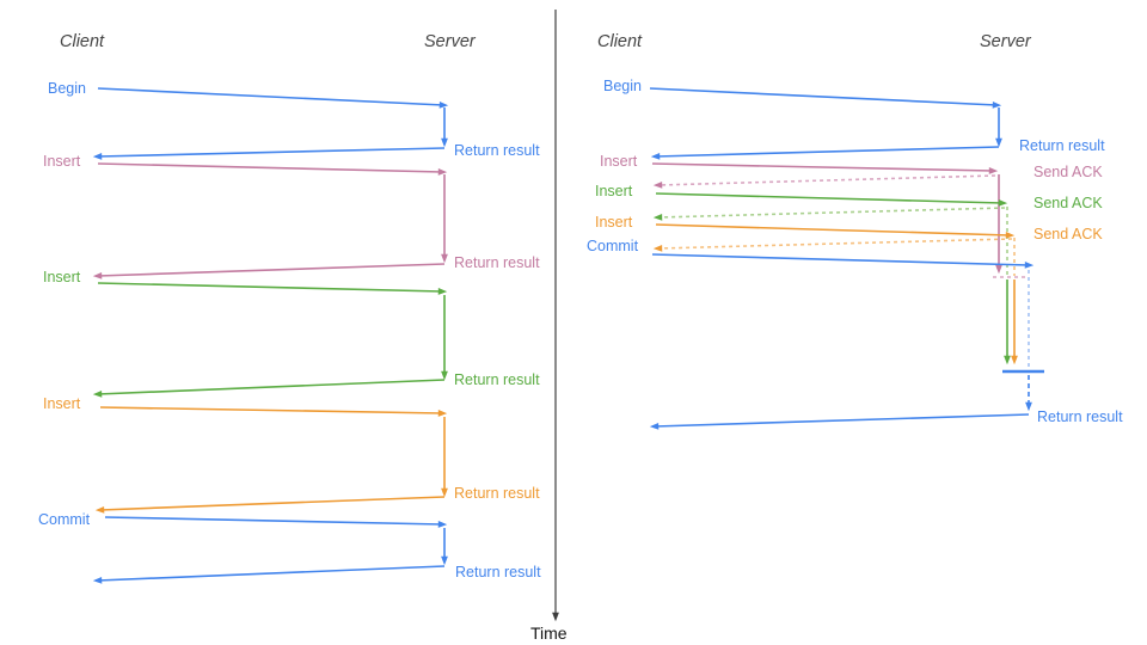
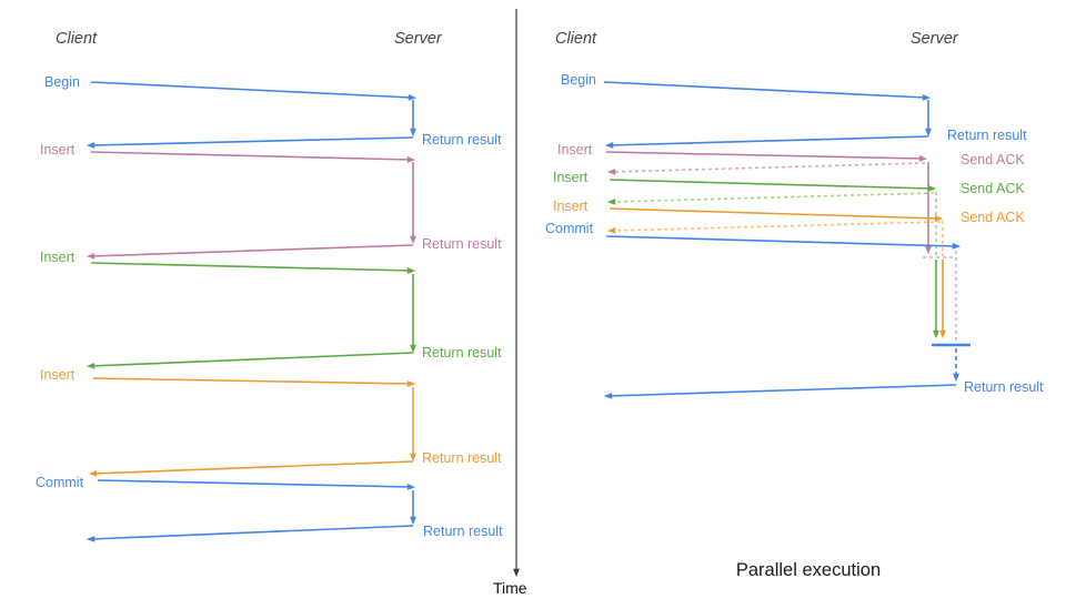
  Client
  Server
  Client
  Server
  Begin
  Insert
  Insert
  Insert
  Commit
  Return result
  Return result
  Return result
  Return result
  Return result
  Begin
  Insert
  Insert
  Insert
  Commit
  Return result
  Send ACK
  Send ACK
  Send ACK
  Return result
+ Parallel execution
  Time
